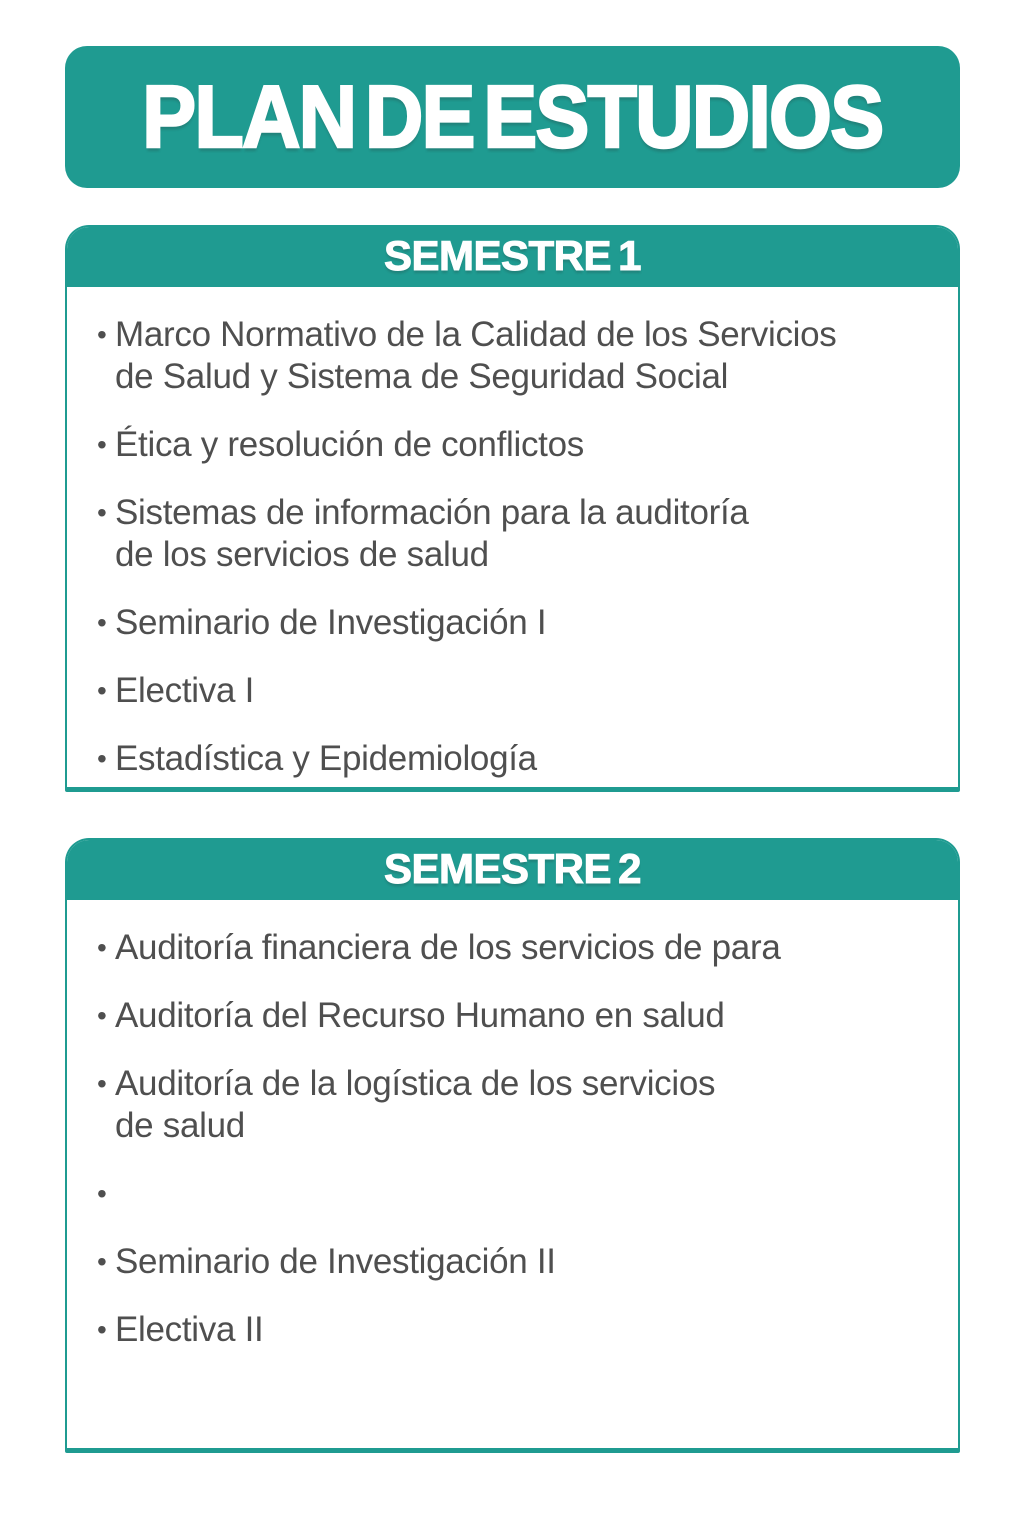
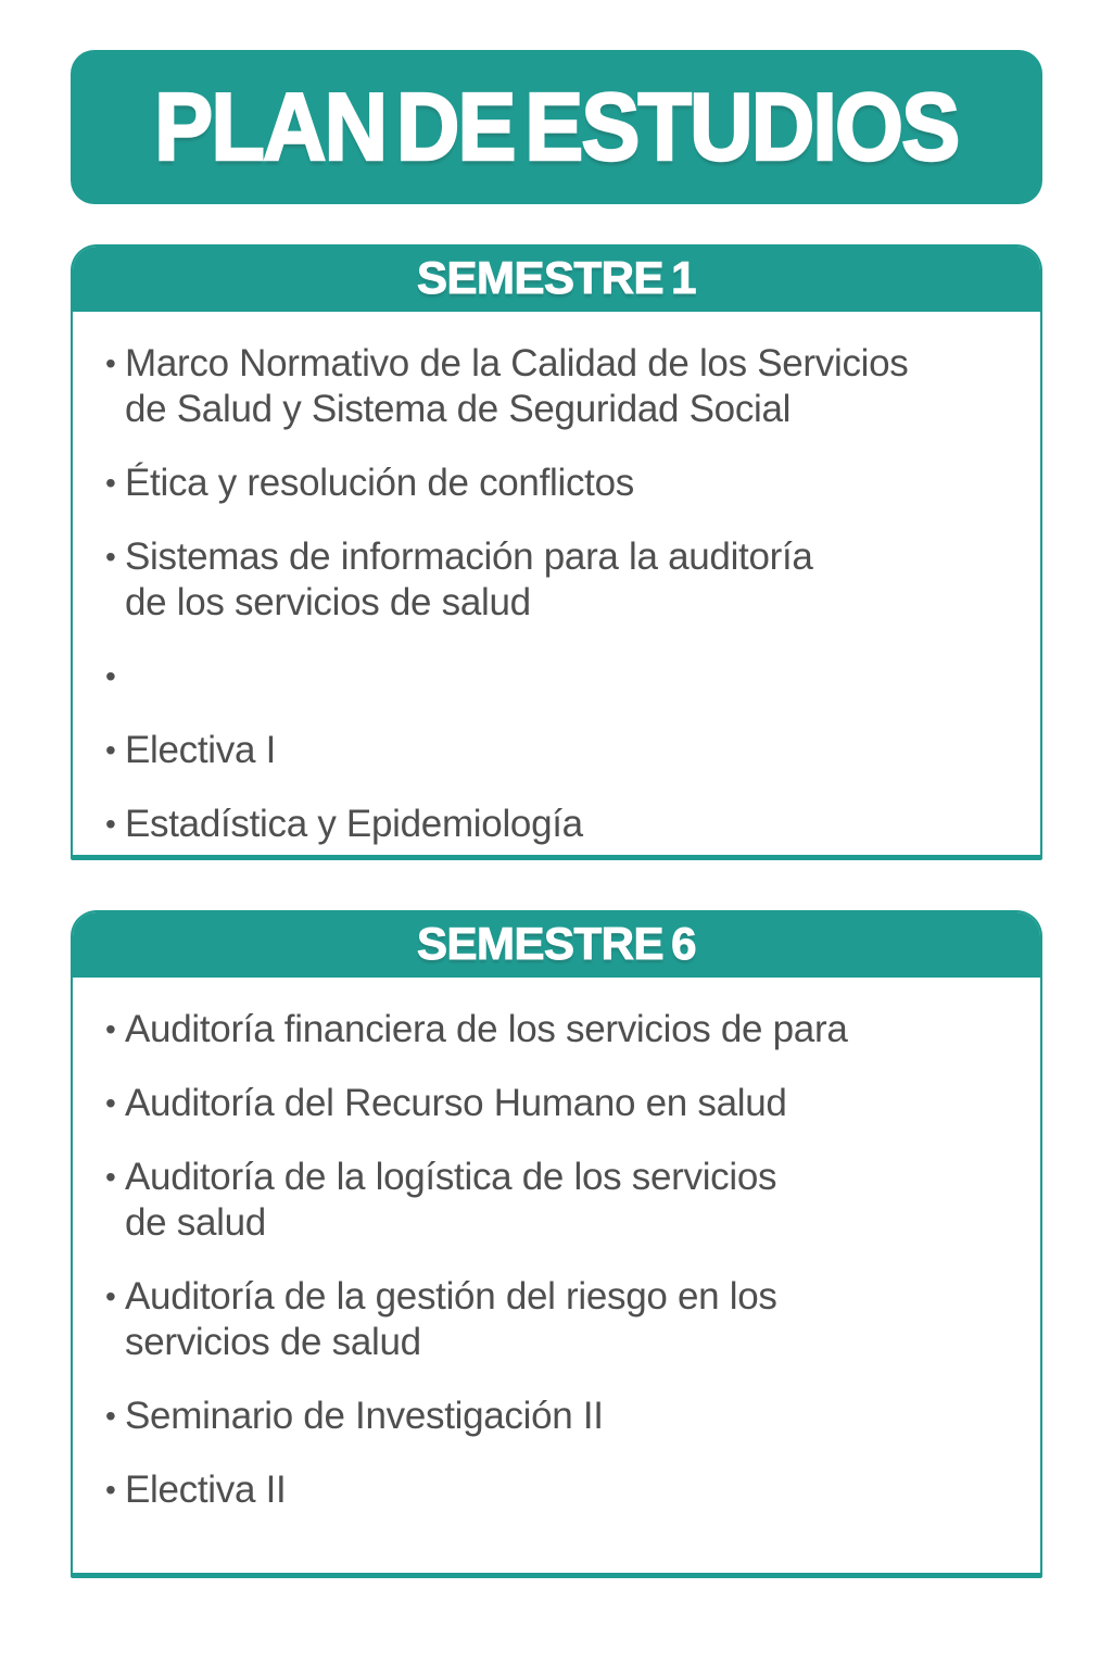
  PLAN DE ESTUDIOS
  SEMESTRE 1
  •
  Marco Normativo de la Calidad de los Servicios
  de Salud y Sistema de Seguridad Social
  •
  Ética y resolución de conflictos
  •
  Sistemas de información para la auditoría
  de los servicios de salud
  •
- Seminario de Investigación I
  •
  Electiva I
  •
  Estadística y Epidemiología
- SEMESTRE 2
+ SEMESTRE 6
  •
  Auditoría financiera de los servicios de para
  •
  Auditoría del Recurso Humano en salud
  •
  Auditoría de la logística de los servicios
  de salud
  •
+ Auditoría de la gestión del riesgo en los
+ servicios de salud
  •
  Seminario de Investigación II
  •
  Electiva II
